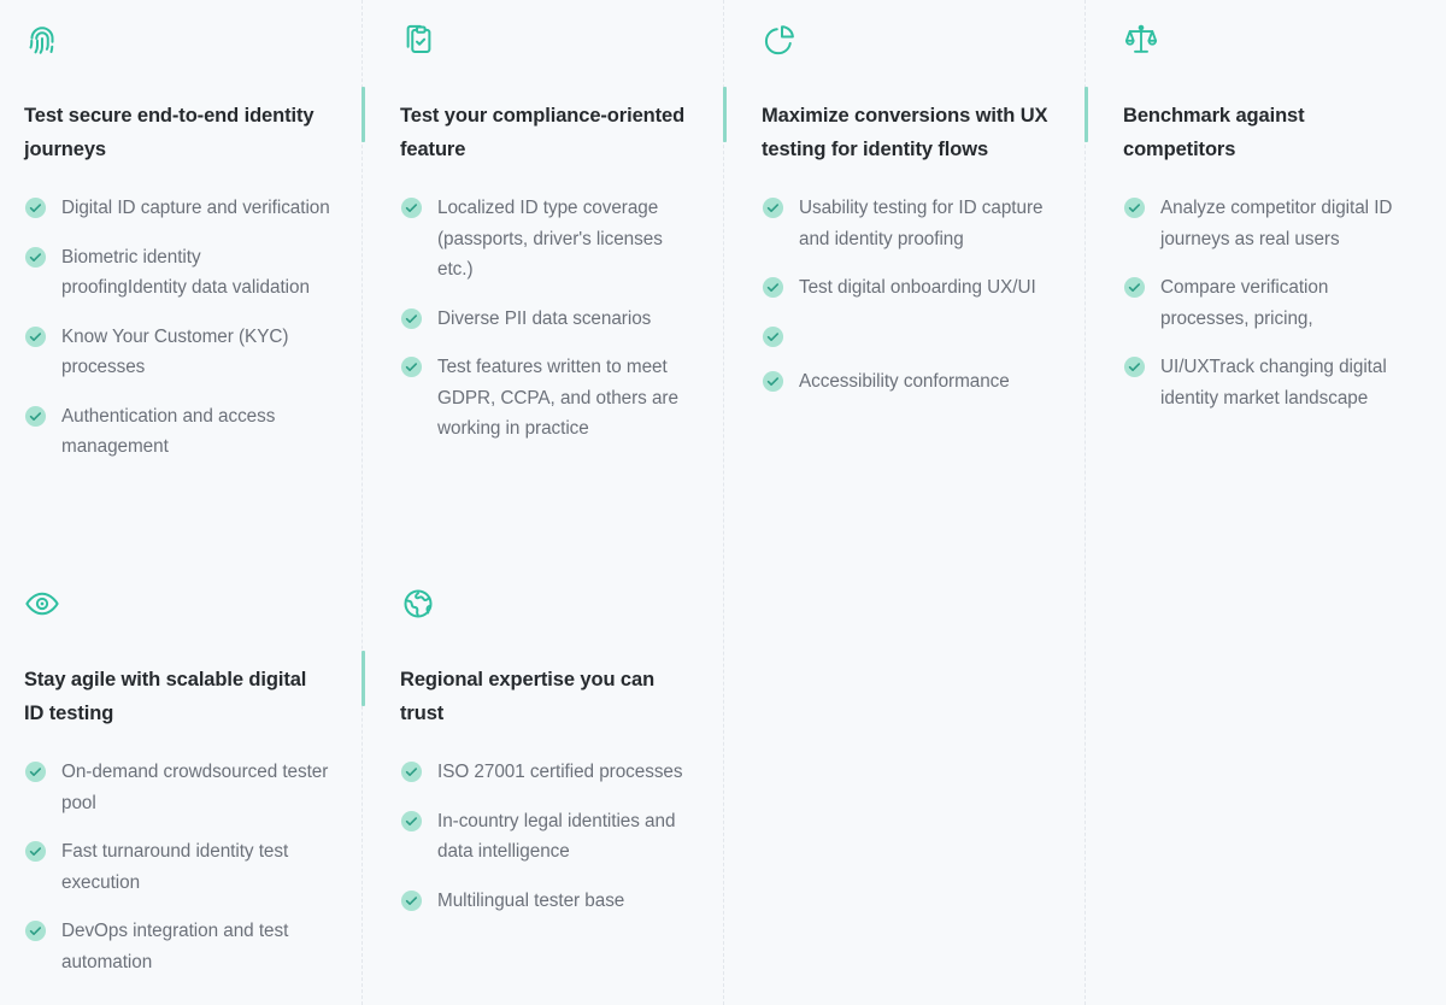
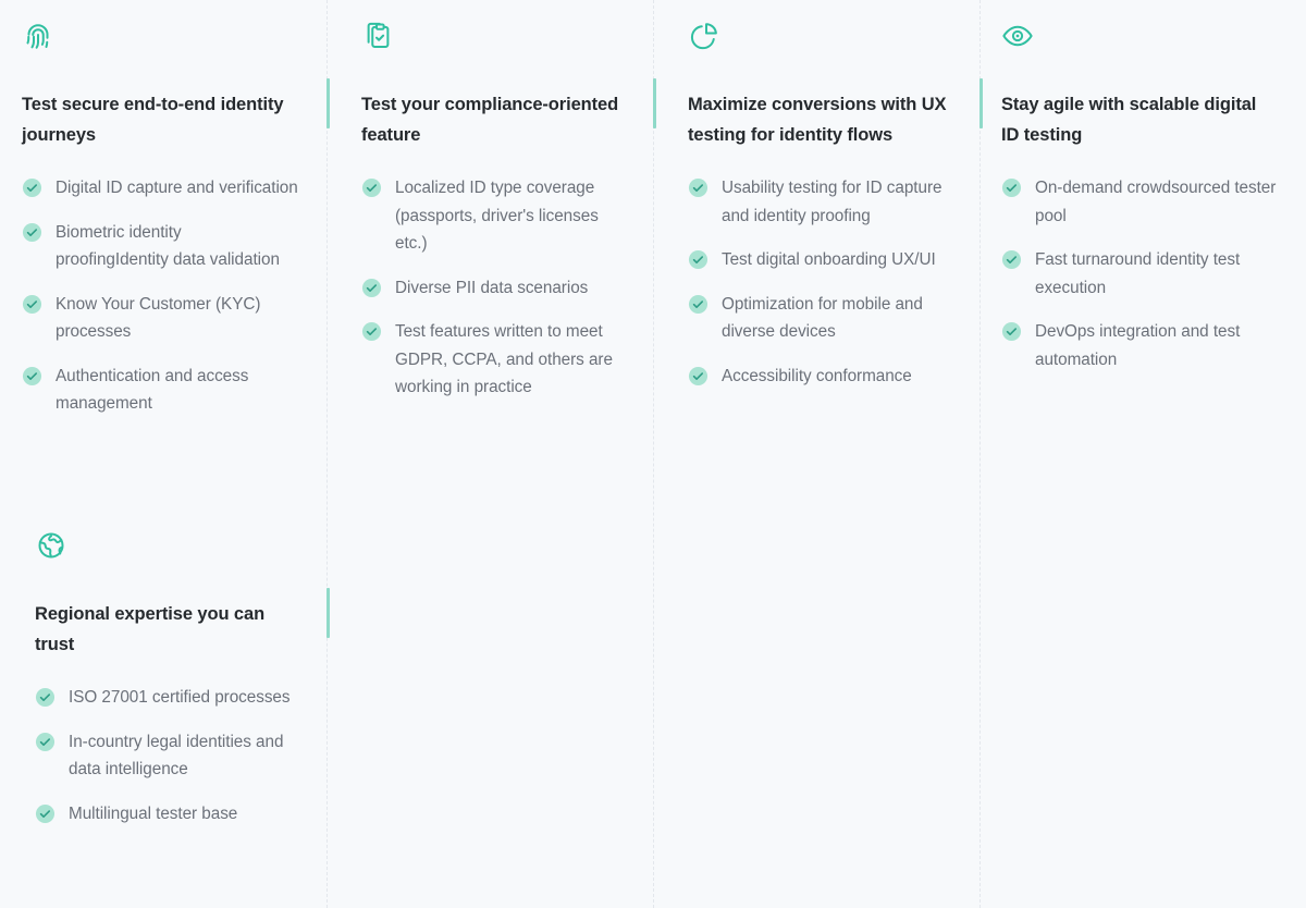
  Test secure end-to-end identity journeys
  Digital ID capture and verification
  Biometric identity proofingIdentity data validation
  Know Your Customer (KYC) processes
  Authentication and access management
  Test your compliance-oriented feature
  Localized ID type coverage (passports, driver's licenses etc.)
  Diverse PII data scenarios
  Test features written to meet GDPR, CCPA, and others are working in practice
  Maximize conversions with UX testing for identity flows
  Usability testing for ID capture and identity proofing
  Test digital onboarding UX/UI
+ Optimization for mobile and diverse devices
  Accessibility conformance
- Benchmark against competitors
- Analyze competitor digital ID journeys as real users
- Compare verification processes, pricing,
- UI/UXTrack changing digital identity market landscape
  Stay agile with scalable digital ID testing
  On-demand crowdsourced tester pool
  Fast turnaround identity test execution
  DevOps integration and test automation
  Regional expertise you can trust
  ISO 27001 certified processes
  In-country legal identities and data intelligence
  Multilingual tester base
